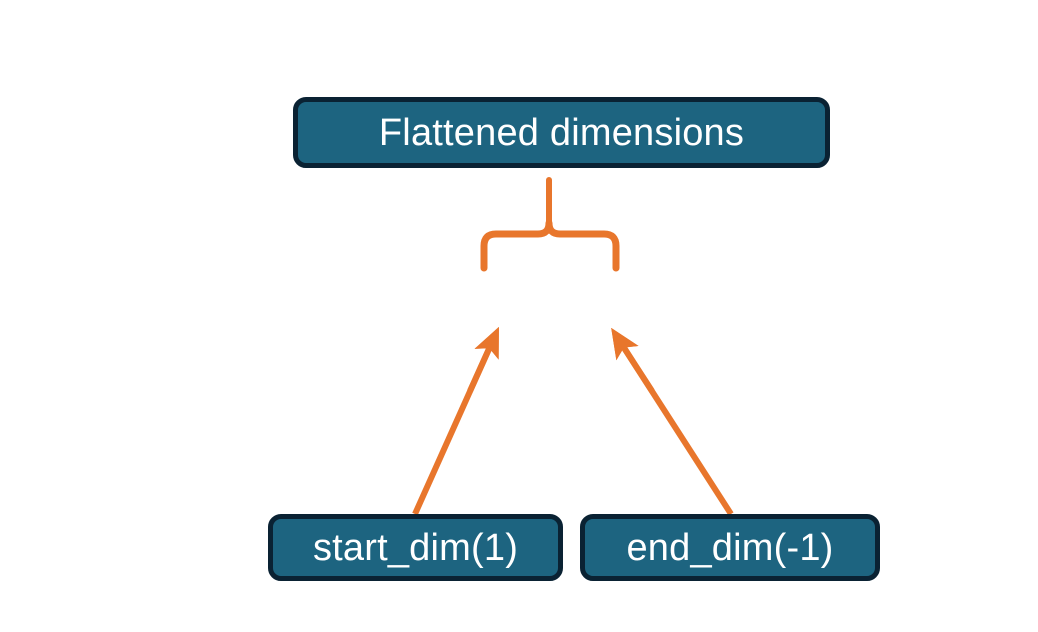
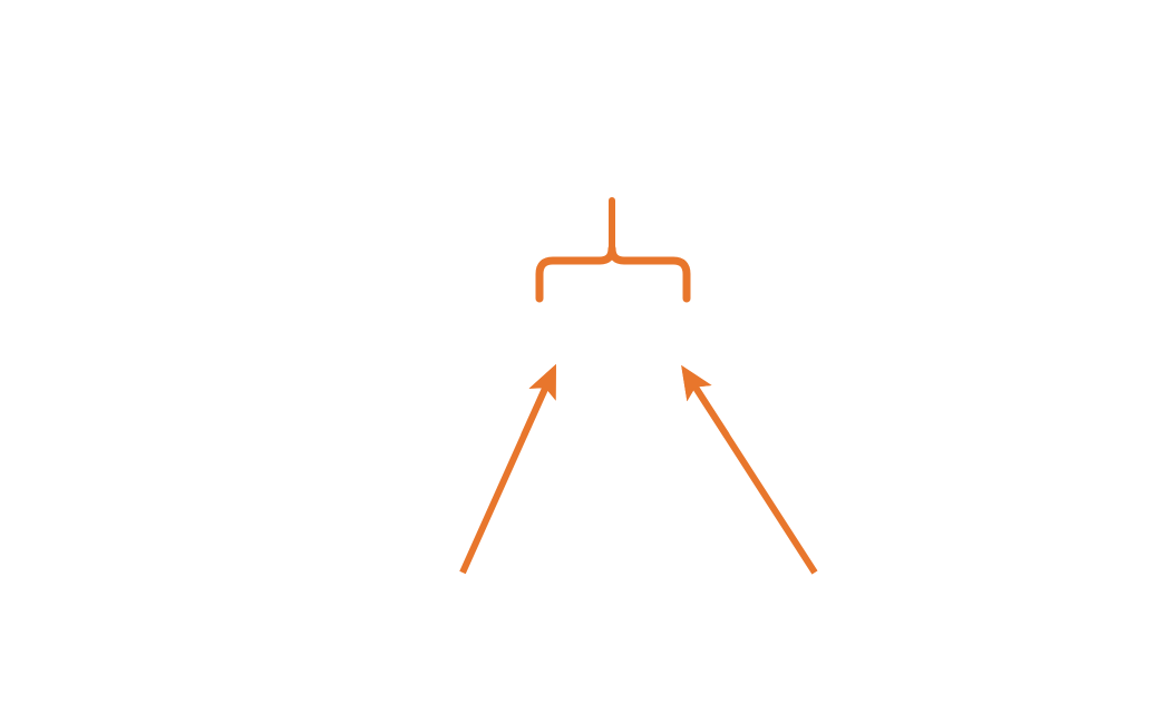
- Flattened dimensions
- start_dim(1)
- end_dim(-1)
